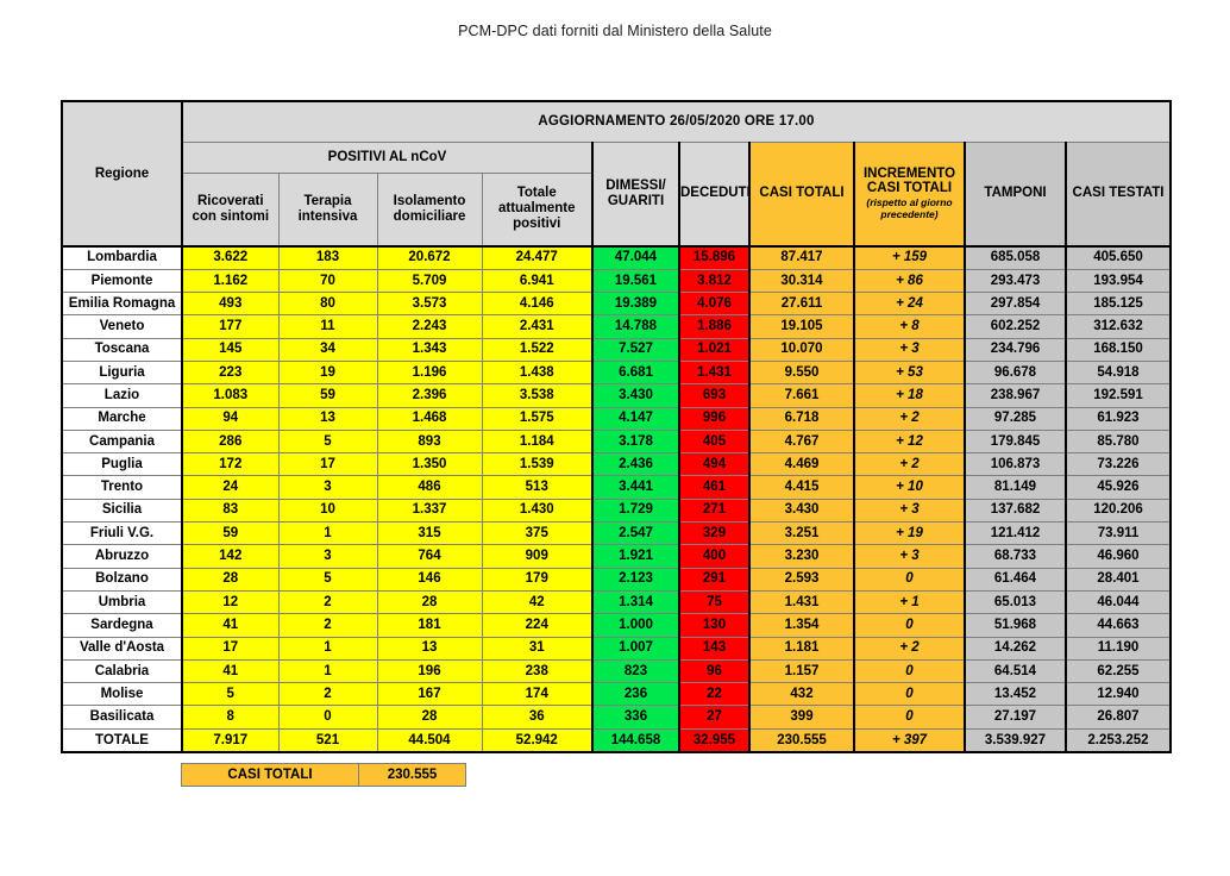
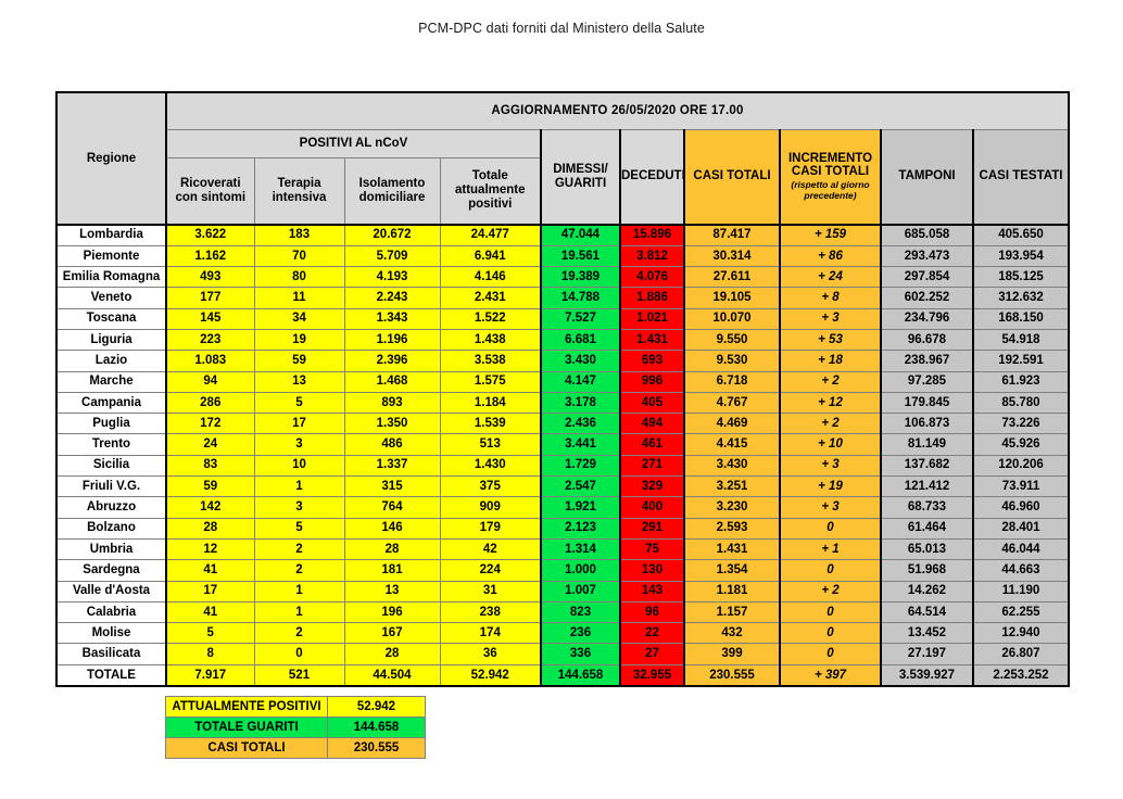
  PCM-DPC dati forniti dal Ministero della Salute
  Regione	AGGIORNAMENTO 26/05/2020 ORE 17.00
  POSITIVI AL nCoV	DIMESSI/ GUARITI	DECEDUTI	CASI TOTALI	INCREMENTO CASI TOTALI (rispetto al giorno precedente)	TAMPONI	CASI TESTATI
  Ricoverati con sintomi	Terapia intensiva	Isolamento domiciliare	Totale attualmente positivi
  Lombardia	3.622	183	20.672	24.477	47.044	15.896	87.417	+ 159	685.058	405.650
  Piemonte	1.162	70	5.709	6.941	19.561	3.812	30.314	+ 86	293.473	193.954
- Emilia Romagna	493	80	3.573	4.146	19.389	4.076	27.611	+ 24	297.854	185.125
+ Emilia Romagna	493	80	4.193	4.146	19.389	4.076	27.611	+ 24	297.854	185.125
  Veneto	177	11	2.243	2.431	14.788	1.886	19.105	+ 8	602.252	312.632
  Toscana	145	34	1.343	1.522	7.527	1.021	10.070	+ 3	234.796	168.150
  Liguria	223	19	1.196	1.438	6.681	1.431	9.550	+ 53	96.678	54.918
- Lazio	1.083	59	2.396	3.538	3.430	693	7.661	+ 18	238.967	192.591
+ Lazio	1.083	59	2.396	3.538	3.430	693	9.530	+ 18	238.967	192.591
  Marche	94	13	1.468	1.575	4.147	996	6.718	+ 2	97.285	61.923
  Campania	286	5	893	1.184	3.178	405	4.767	+ 12	179.845	85.780
  Puglia	172	17	1.350	1.539	2.436	494	4.469	+ 2	106.873	73.226
  Trento	24	3	486	513	3.441	461	4.415	+ 10	81.149	45.926
  Sicilia	83	10	1.337	1.430	1.729	271	3.430	+ 3	137.682	120.206
  Friuli V.G.	59	1	315	375	2.547	329	3.251	+ 19	121.412	73.911
  Abruzzo	142	3	764	909	1.921	400	3.230	+ 3	68.733	46.960
  Bolzano	28	5	146	179	2.123	291	2.593	0	61.464	28.401
  Umbria	12	2	28	42	1.314	75	1.431	+ 1	65.013	46.044
  Sardegna	41	2	181	224	1.000	130	1.354	0	51.968	44.663
  Valle d'Aosta	17	1	13	31	1.007	143	1.181	+ 2	14.262	11.190
  Calabria	41	1	196	238	823	96	1.157	0	64.514	62.255
  Molise	5	2	167	174	236	22	432	0	13.452	12.940
  Basilicata	8	0	28	36	336	27	399	0	27.197	26.807
  TOTALE	7.917	521	44.504	52.942	144.658	32.955	230.555	+ 397	3.539.927	2.253.252
+ ATTUALMENTE POSITIVI	52.942
+ TOTALE GUARITI	144.658
  CASI TOTALI	230.555
